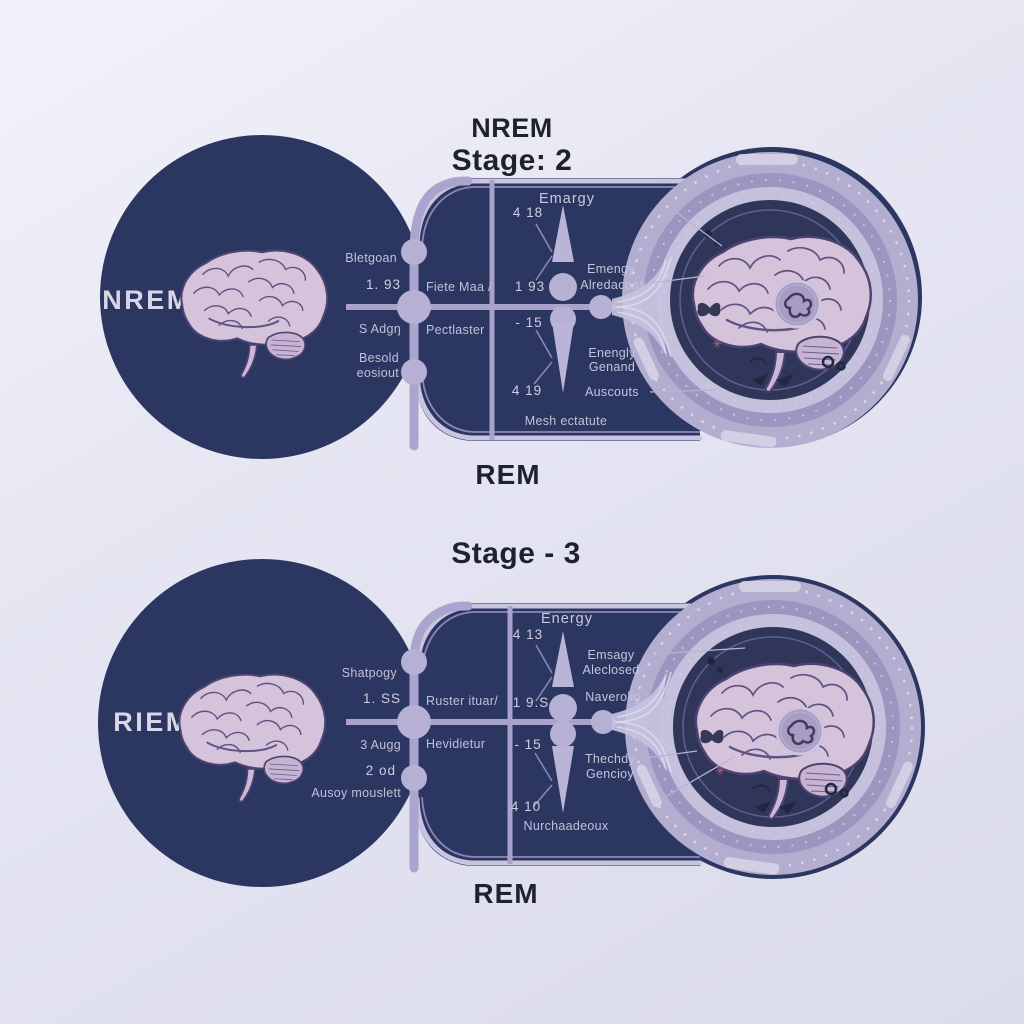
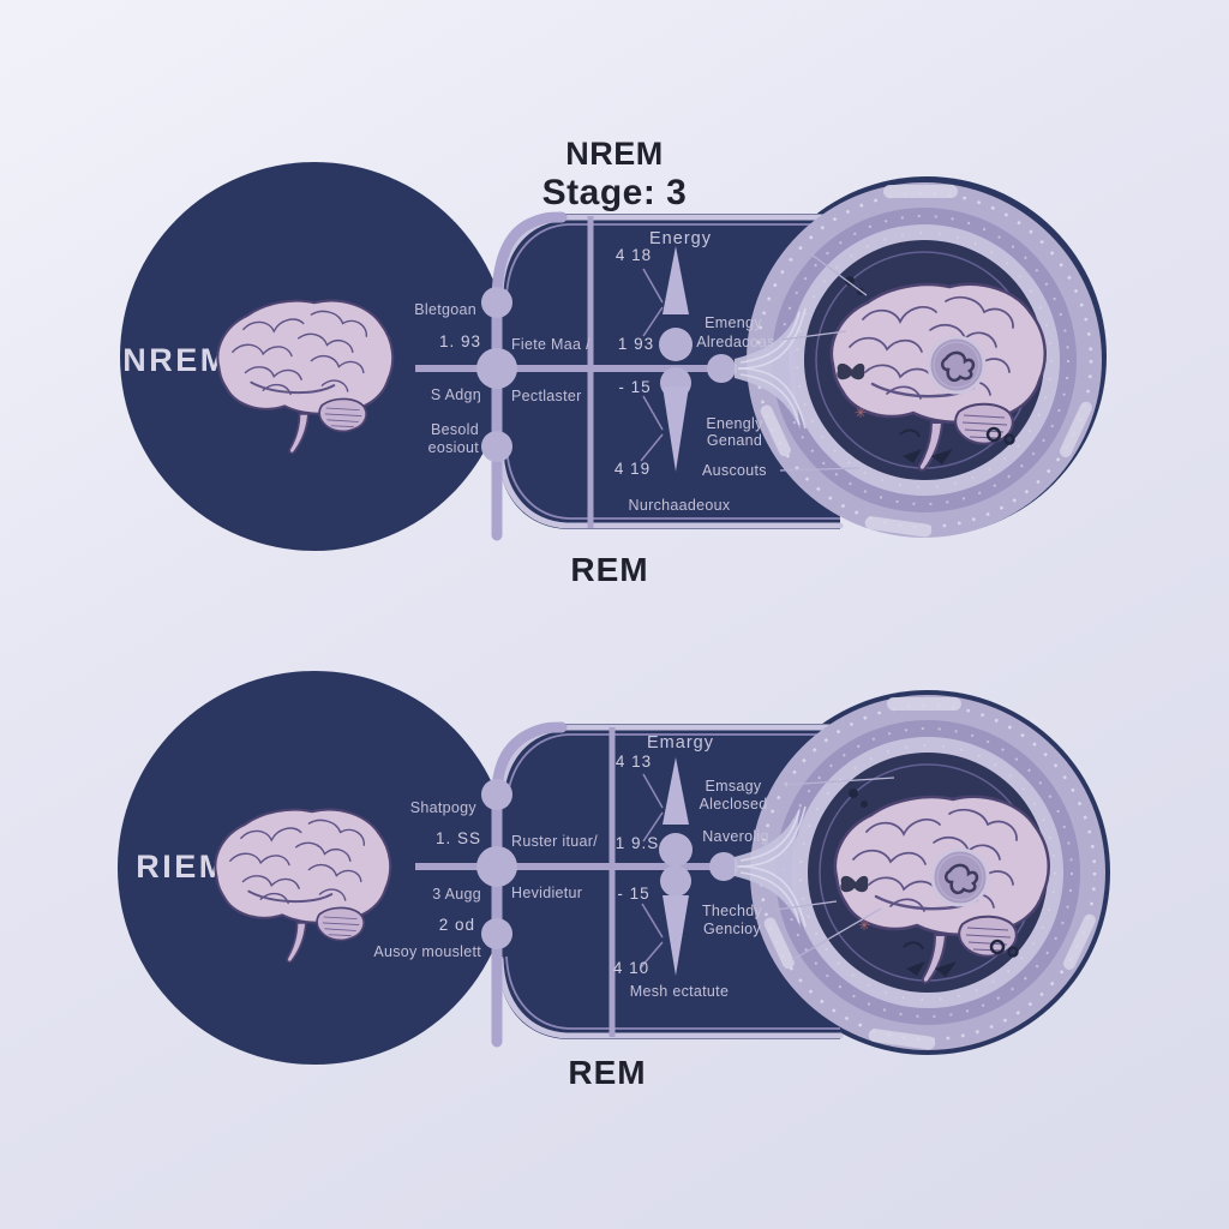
  NREM
- Stage: 2
+ Stage: 3
  NREM
  REM
  Bletgoan
  1. 93
  Fiete Maa /
  S Adgŋ
  Pectlaster
  Besold
  eosiout
- Emargy
+ Energy
  4 18
  1 93
  - 15
  4 19
- Mesh ectatute
+ Nurchaadeoux
  Emengy
  Alredacoas
  Enengly
  Genand
  Auscouts
- Stage - 3
  RIEM
  REM
  Shatpogy
  1. SS
  Ruster ituar/
  3 Augg
  Hevidietur
  2 od
  Ausoy mouslett
- Energy
+ Emargy
  4 13
  1 9.S
  - 15
  4 10
- Nurchaadeoux
+ Mesh ectatute
  Emsagy
  Aleclosed
  Naverolig
  Thechdy
  Gencioy
